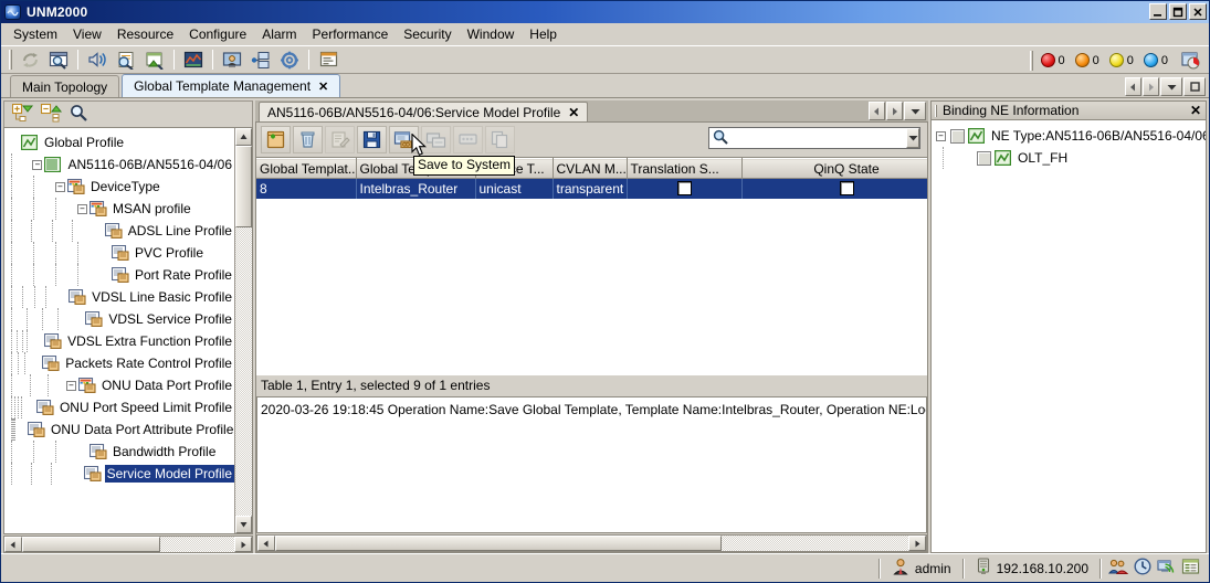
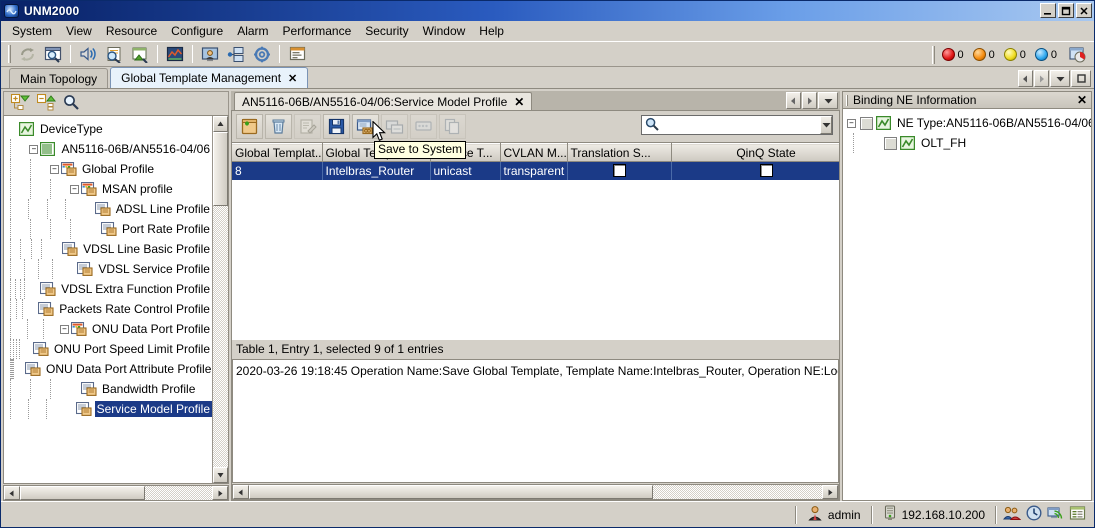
  UNM2000
  System
  View
  Resource
  Configure
  Alarm
  Performance
  Security
  Window
  Help
  0
  0
  0
  0
  Main Topology
  Global Template Management
  ✕
- Global Profile
+ DeviceType
  –
  AN5116-06B/AN5516-04/06
  –
- DeviceType
+ Global Profile
  –
  MSAN profile
  ADSL Line Profile
- PVC Profile
  Port Rate Profile
  VDSL Line Basic Profile
  VDSL Service Profile
  VDSL Extra Function Profile
  Packets Rate Control Profile
  –
  ONU Data Port Profile
  ONU Port Speed Limit Profile
  ONU Data Port Attribute Profile
  Bandwidth Profile
  Service Model Profile
  AN5116-06B/AN5516-04/06:Service Model Profile
  ✕
  Global Templat..	Global Te	e T...	CVLAN M...	Translation S...	QinQ State
  8	Intelbras_Router	unicast	transparent
  Table 1, Entry 1, selected 9 of 1 entries
  2020-03-26 19:18:45 Operation Name:Save Global Template, Template Name:Intelbras_Router, Operation NE:Lo
  Save to System
  Binding NE Information
  ✕
  –
  NE Type:AN5116-06B/AN5516-04/0
  OLT_FH
  admin
  192.168.10.200
